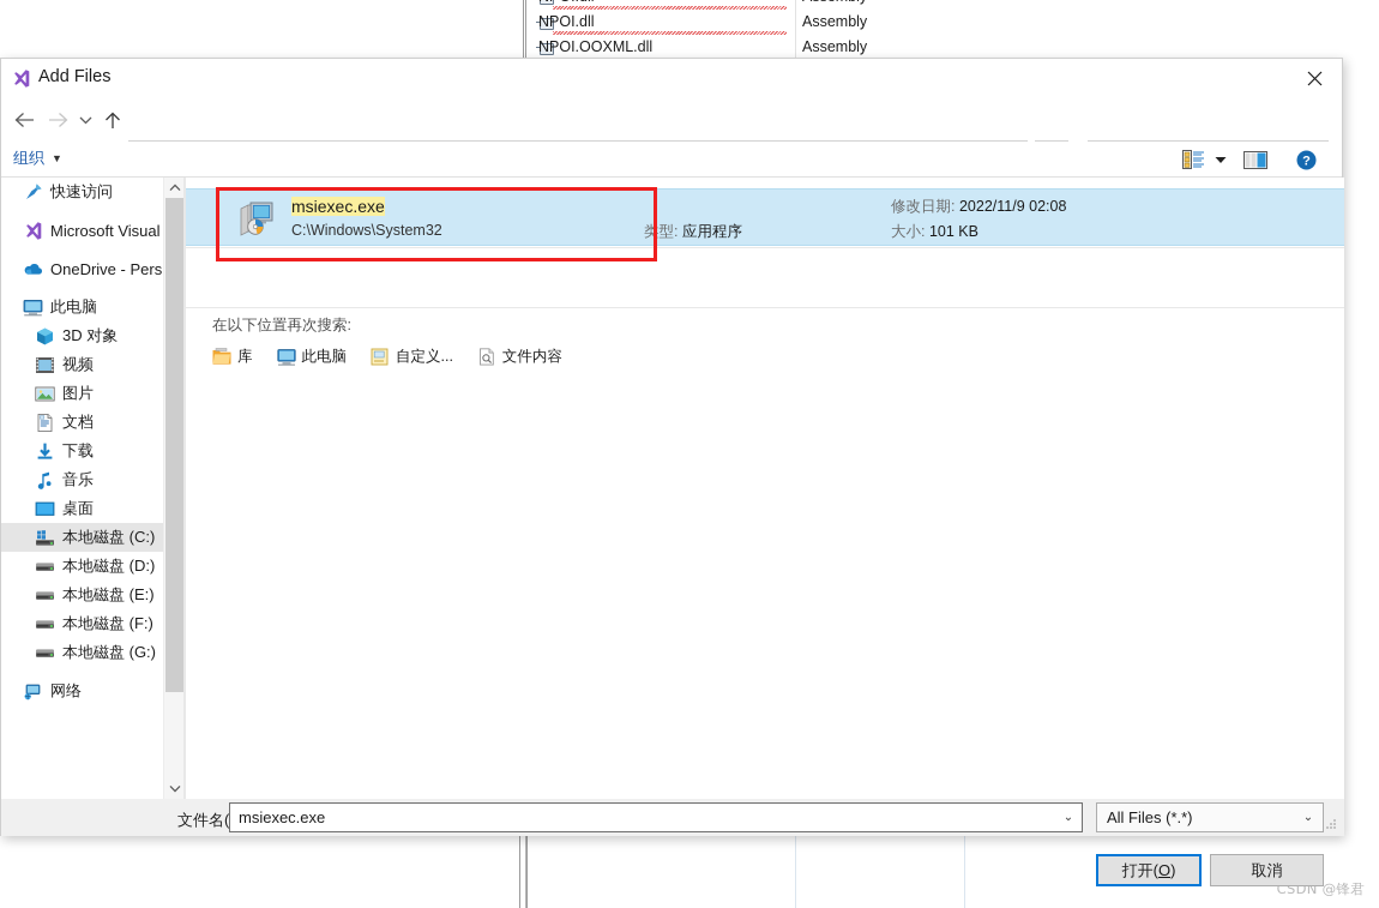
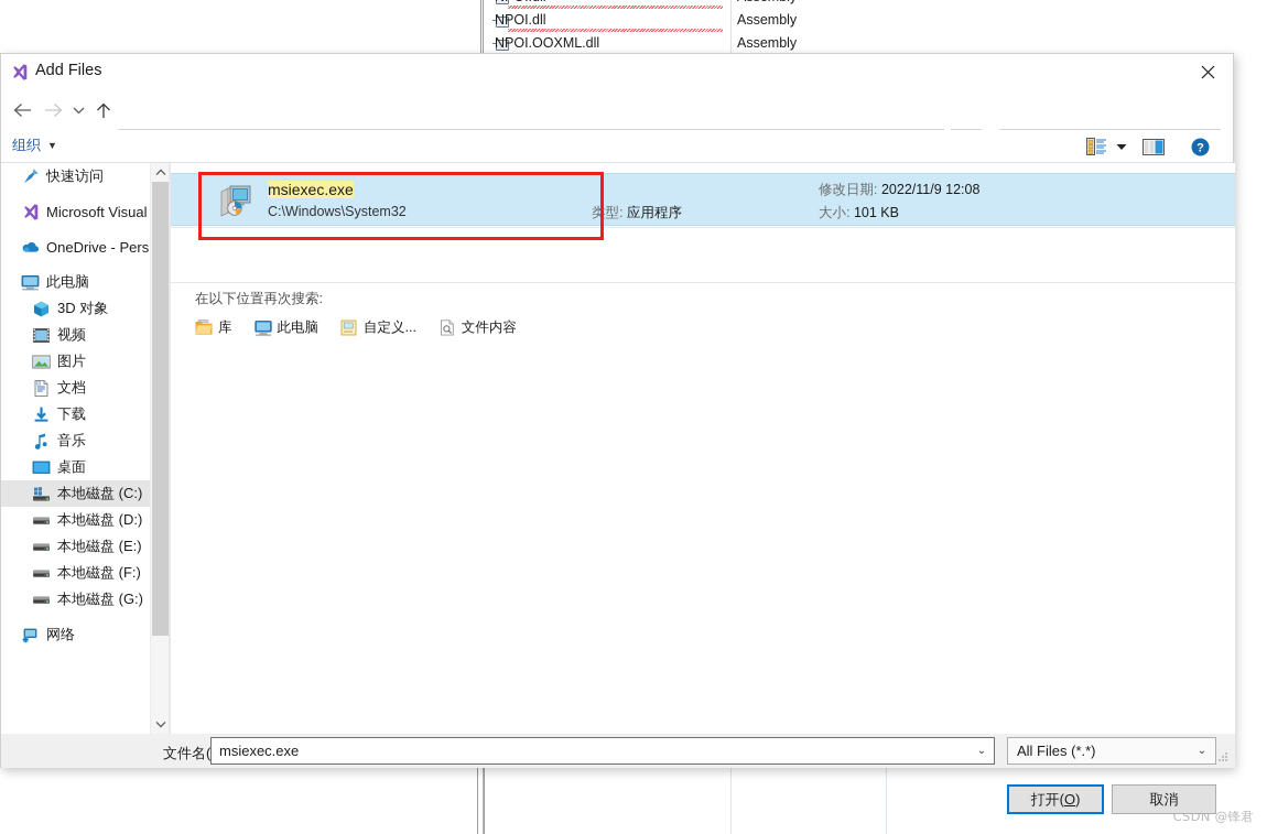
  NPOI.dll
  Assembly
  NPOI.OOXML.dll
  Assembly
  CSDN @锋君
  Add Files
  组织
  ▼
  ?
  快速访问
  Microsoft Visual
  OneDrive - Pers
  此电脑
  3D 对象
  视频
  图片
  文档
  下载
  音乐
  桌面
  本地磁盘 (C:)
  本地磁盘 (D:)
  本地磁盘 (E:)
  本地磁盘 (F:)
  本地磁盘 (G:)
  网络
  msiexec.exe
  C:\Windows\System32
  类型: 应用程序
- 修改日期: 2022/11/9 02:08
+ 修改日期: 2022/11/9 12:08
  大小: 101 KB
  在以下位置再次搜索:
  库
  此电脑
  自定义...
  文件内容
  msiexec.exe
  ⌄
  All Files (*.*)
  ⌄
  打开(
  O
  )
  取消
